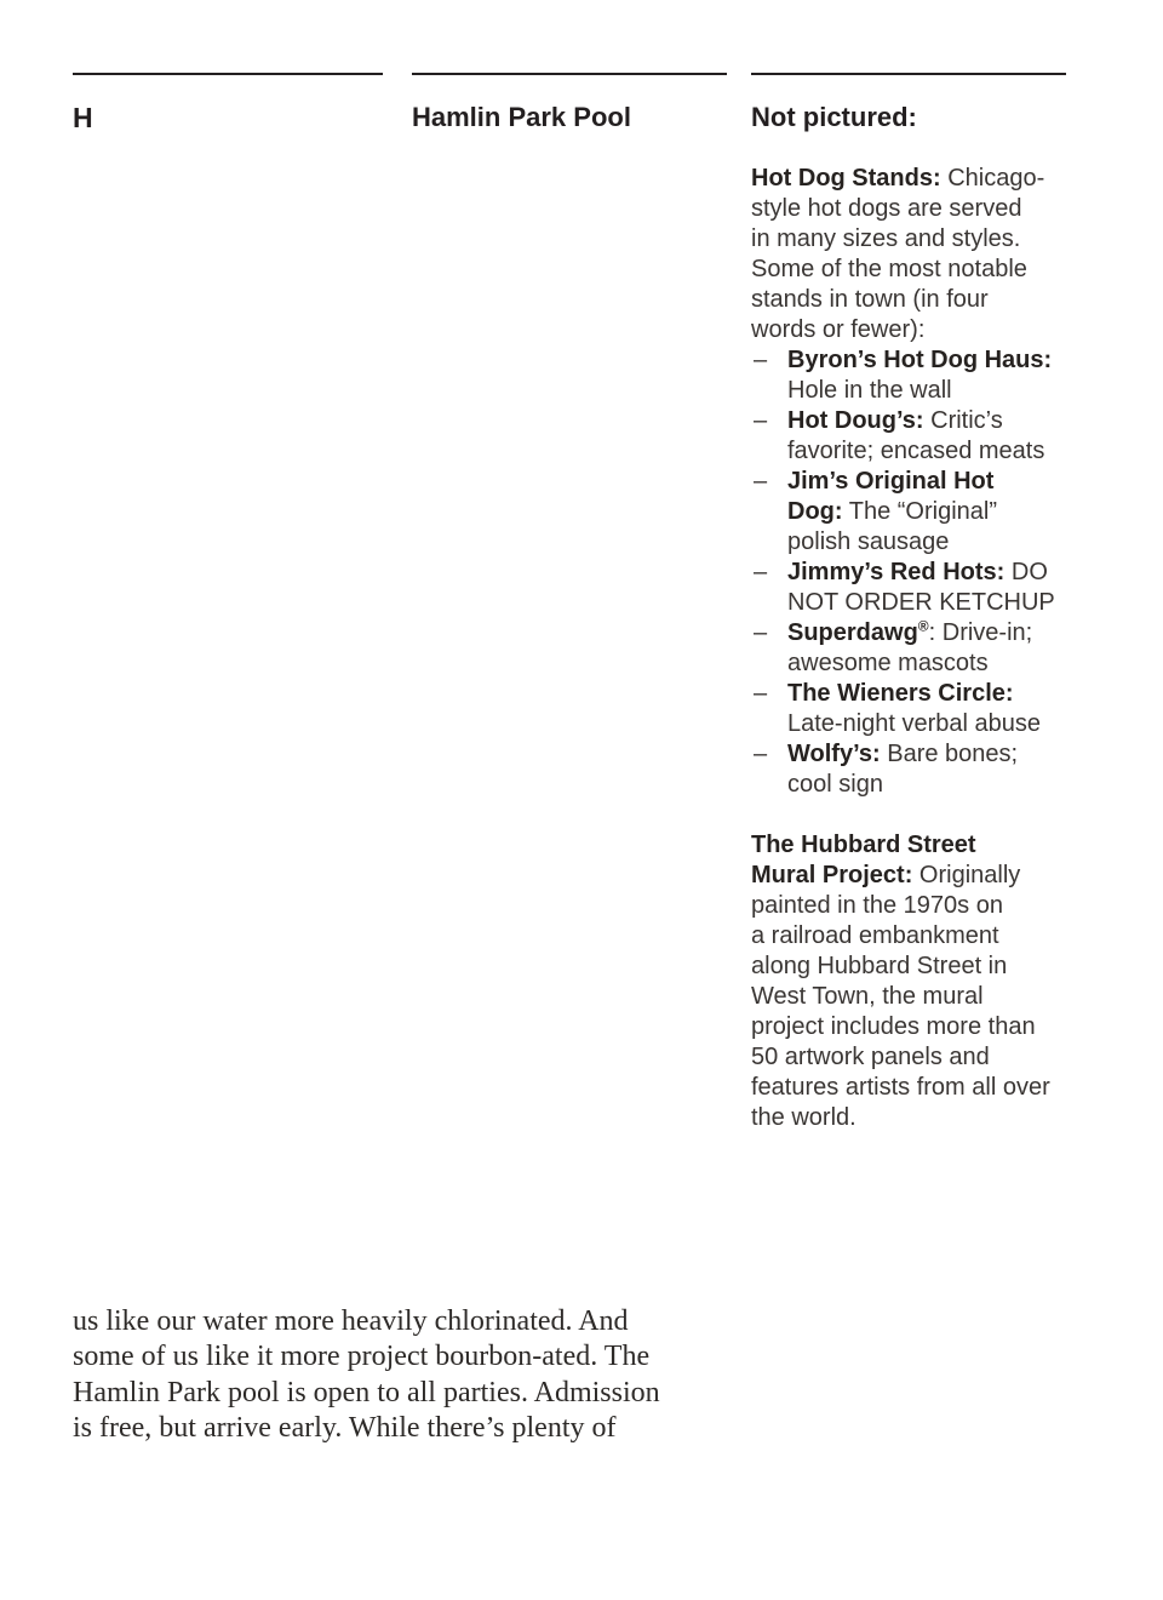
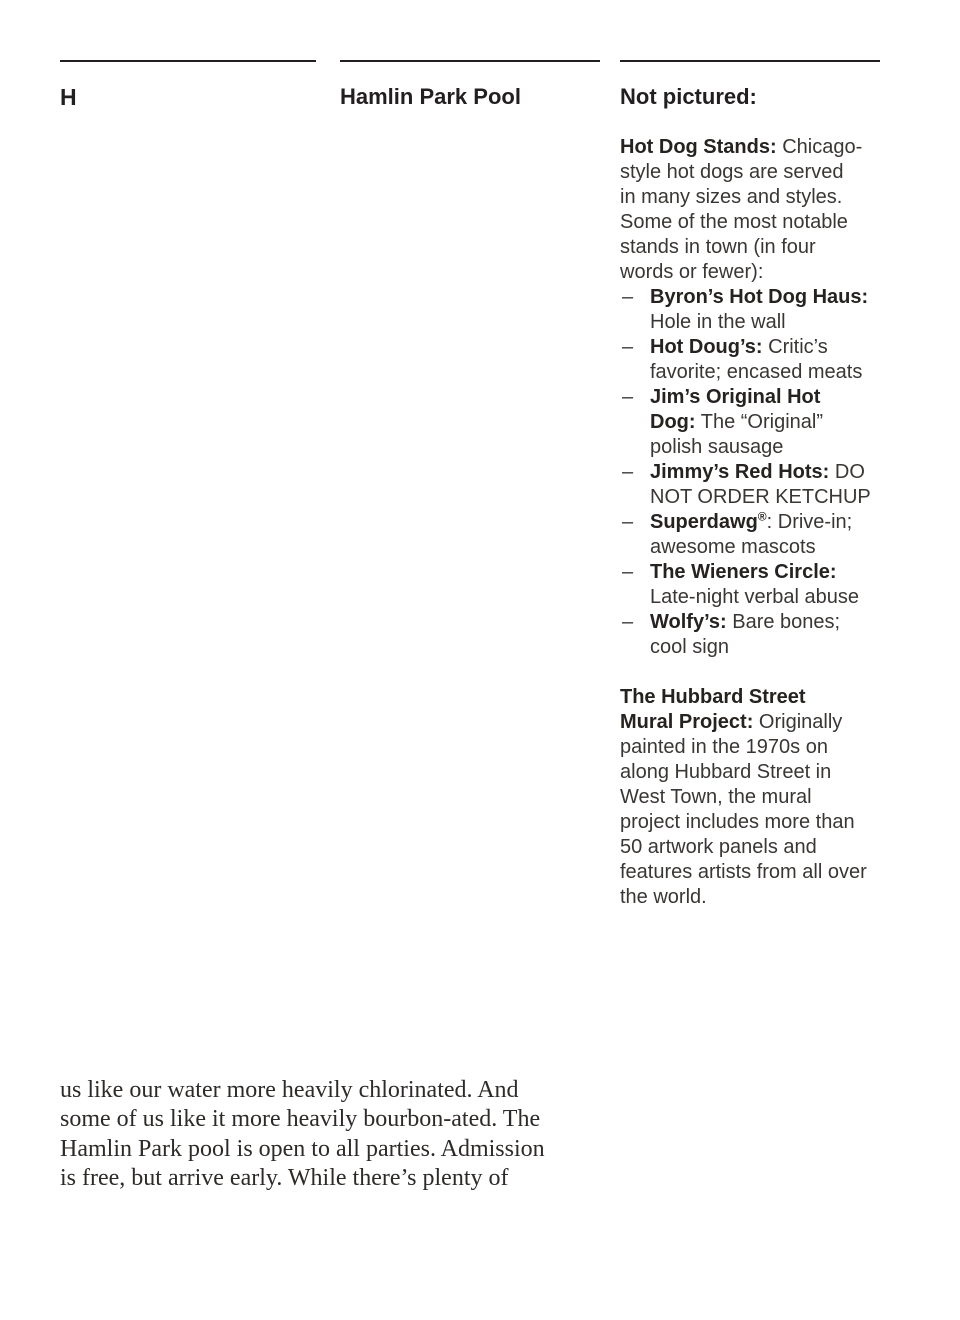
  H
  Hamlin Park Pool
  Not pictured:
  Hot Dog Stands: Chicago-
  style hot dogs are served
  in many sizes and styles.
  Some of the most notable
  stands in town (in four
  words or fewer):
  –
  Byron’s Hot Dog Haus:
  Hole in the wall
  –
  Hot Doug’s: Critic’s
  favorite; encased meats
  –
  Jim’s Original Hot
  Dog: The “Original”
  polish sausage
  –
  Jimmy’s Red Hots: DO
  NOT ORDER KETCHUP
  –
  Superdawg®: Drive-in;
  awesome mascots
  –
  The Wieners Circle:
  Late-night verbal abuse
  –
  Wolfy’s: Bare bones;
  cool sign
  The Hubbard Street
  Mural Project: Originally
  painted in the 1970s on
- a railroad embankment
  along Hubbard Street in
  West Town, the mural
  project includes more than
  50 artwork panels and
  features artists from all over
  the world.
  us like our water more heavily chlorinated. And
- some of us like it more project bourbon-ated. The
+ some of us like it more heavily bourbon-ated. The
  Hamlin Park pool is open to all parties. Admission
  is free, but arrive early. While there’s plenty of
